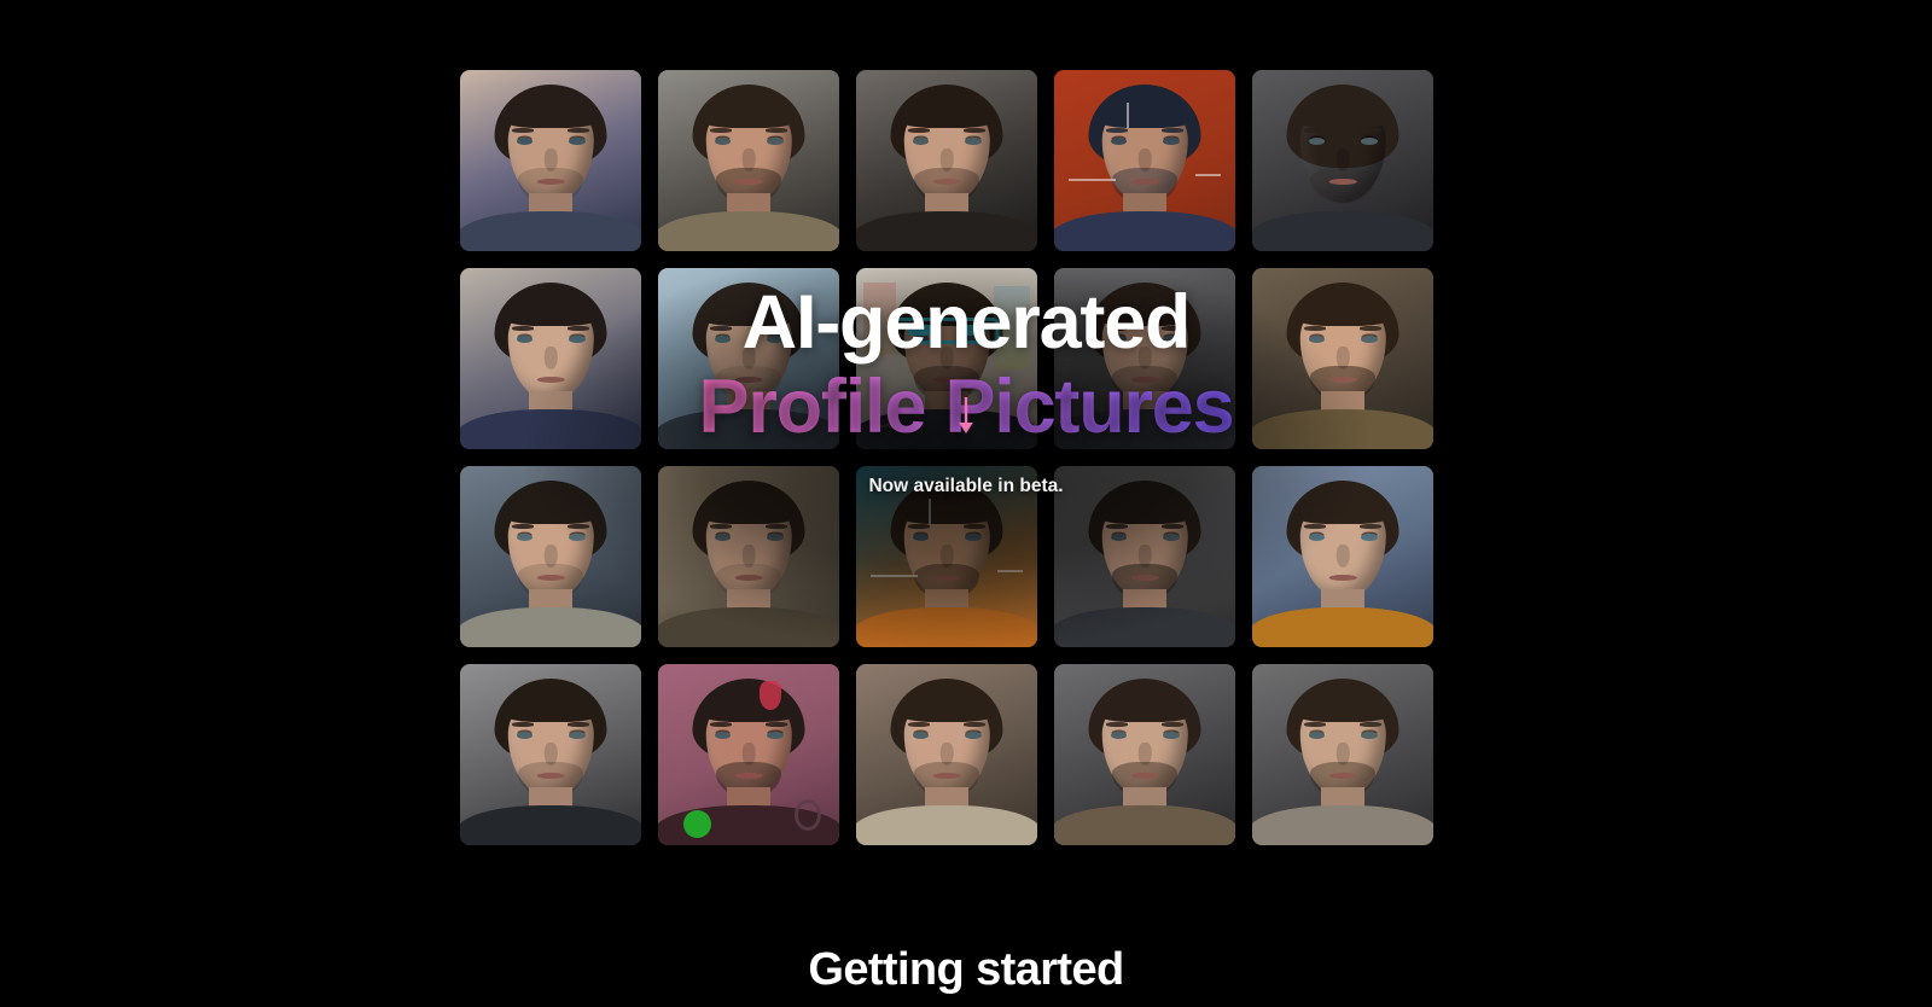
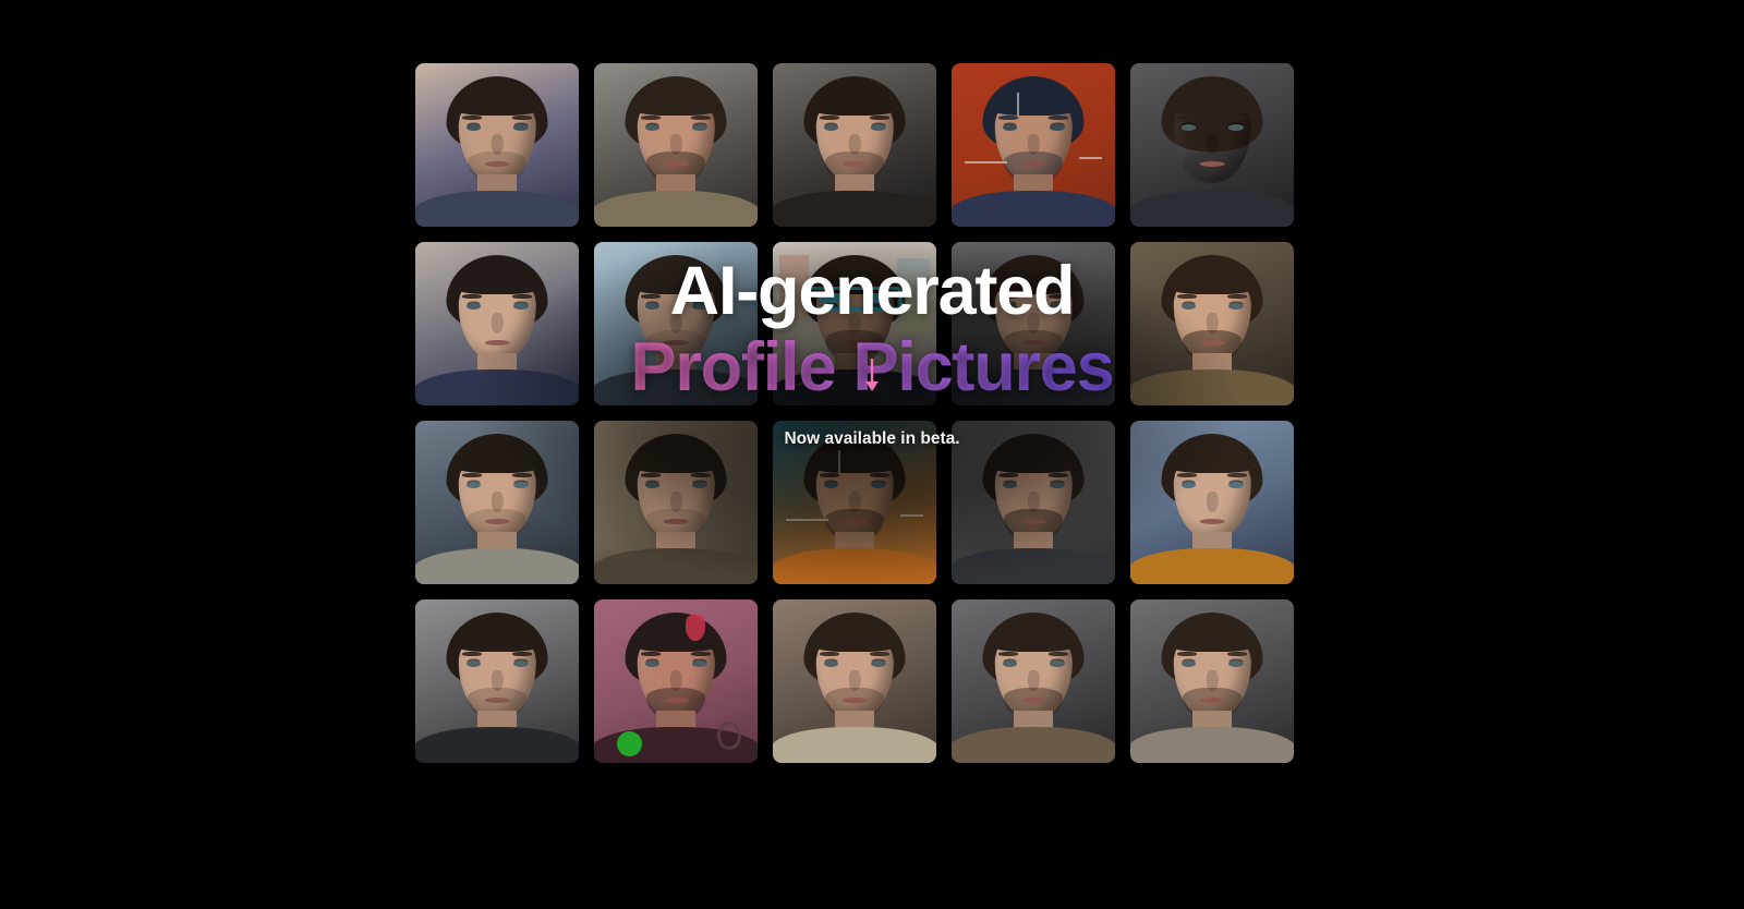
  AI-generated
  Profile Pictures
  Now available in beta.
- Getting started
